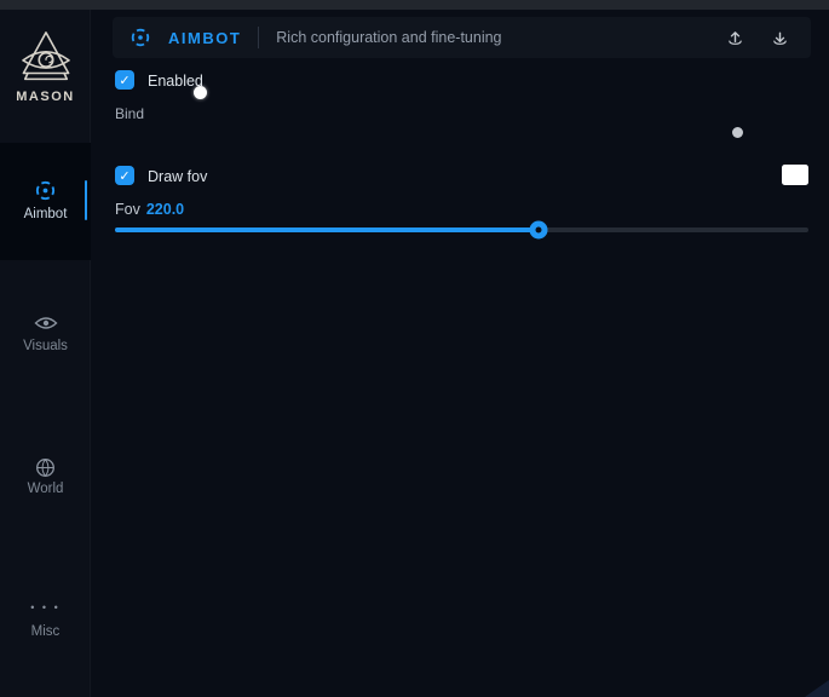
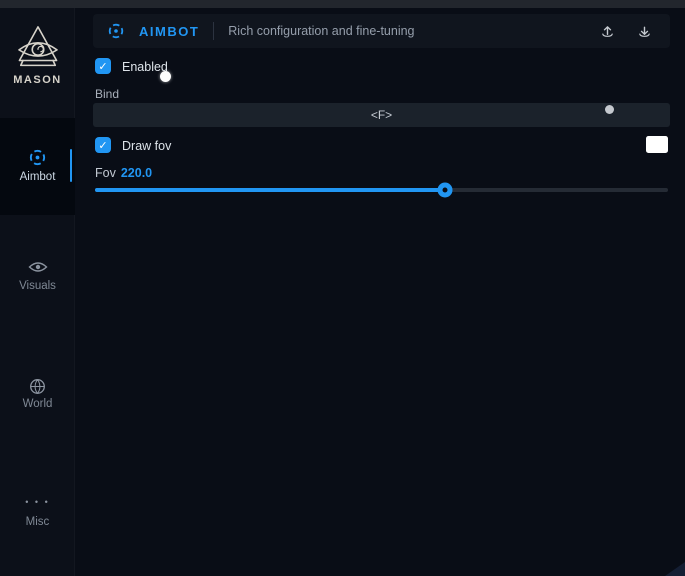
  MASON
  Aimbot
  Visuals
  World
  • • •
  Misc
  AIMBOT
  Rich configuration and fine-tuning
  ✓
  Enabled
  Bind
+ <F>
  ✓
  Draw fov
  Fov 220.0
